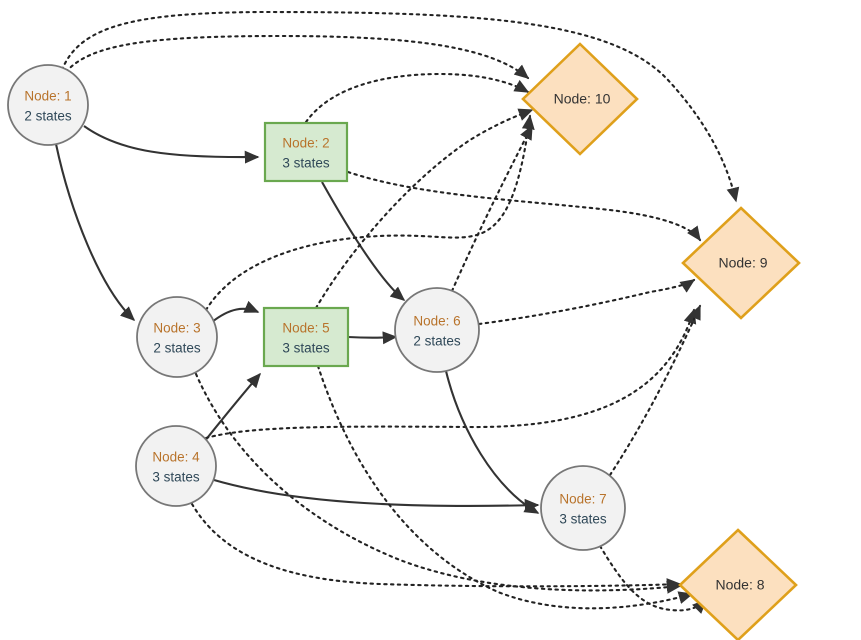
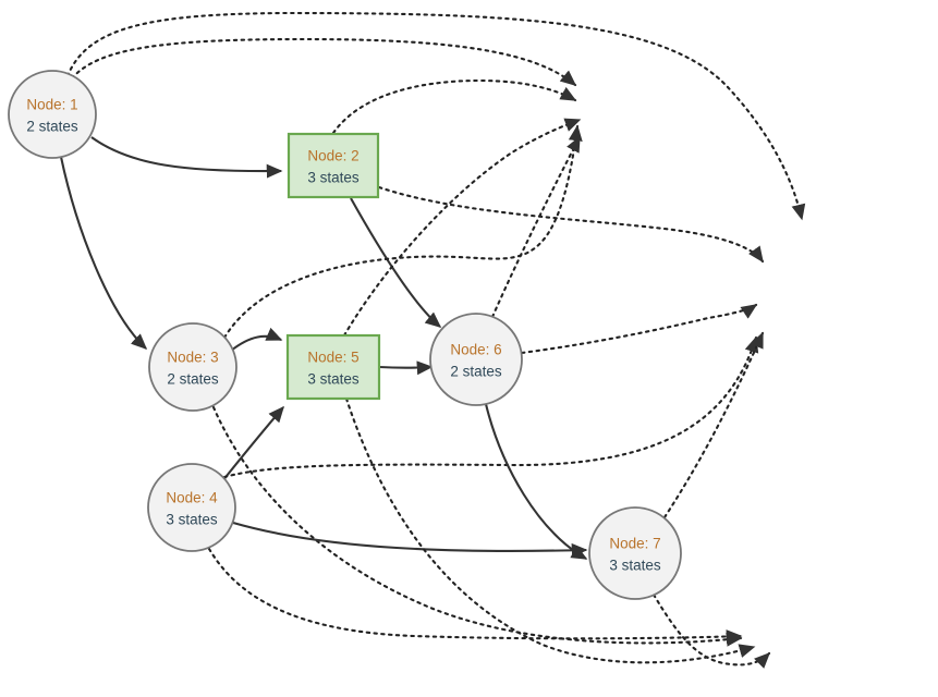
  Node: 1
  2 states
  Node: 2
  3 states
  Node: 3
  2 states
  Node: 4
  3 states
  Node: 5
  3 states
  Node: 6
  2 states
  Node: 7
  3 states
- Node: 8
- Node: 9
- Node: 10
